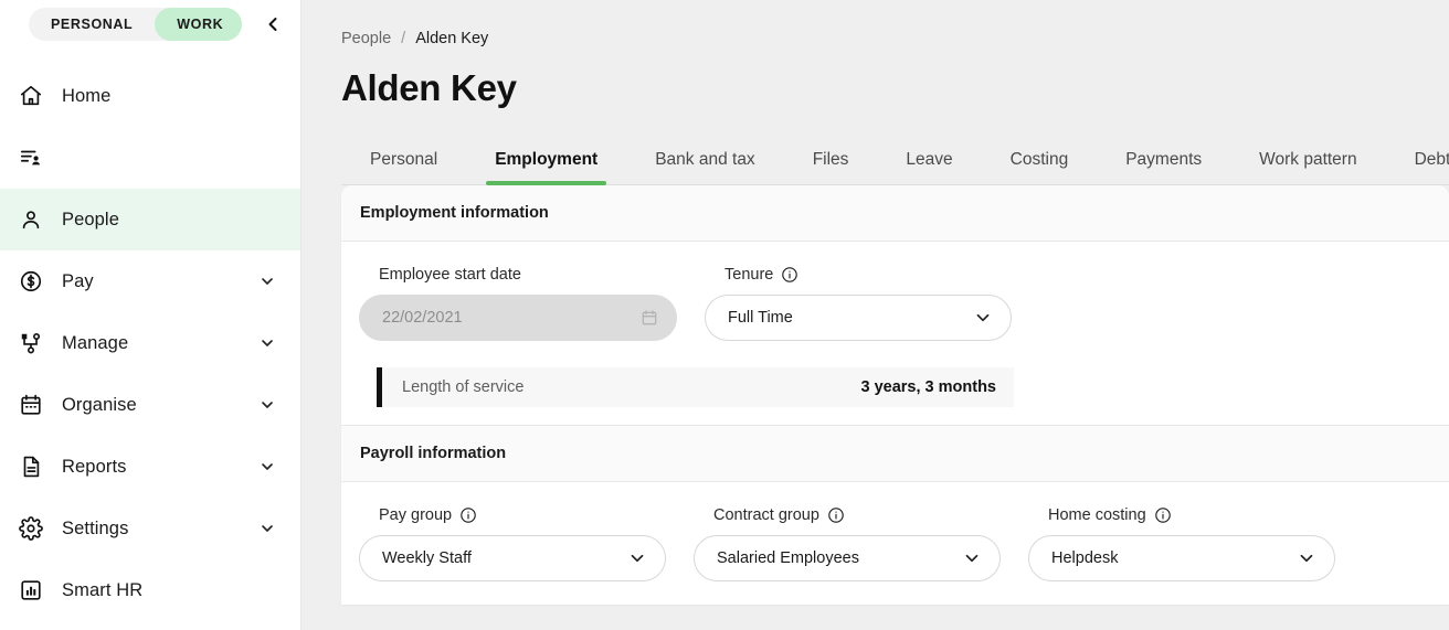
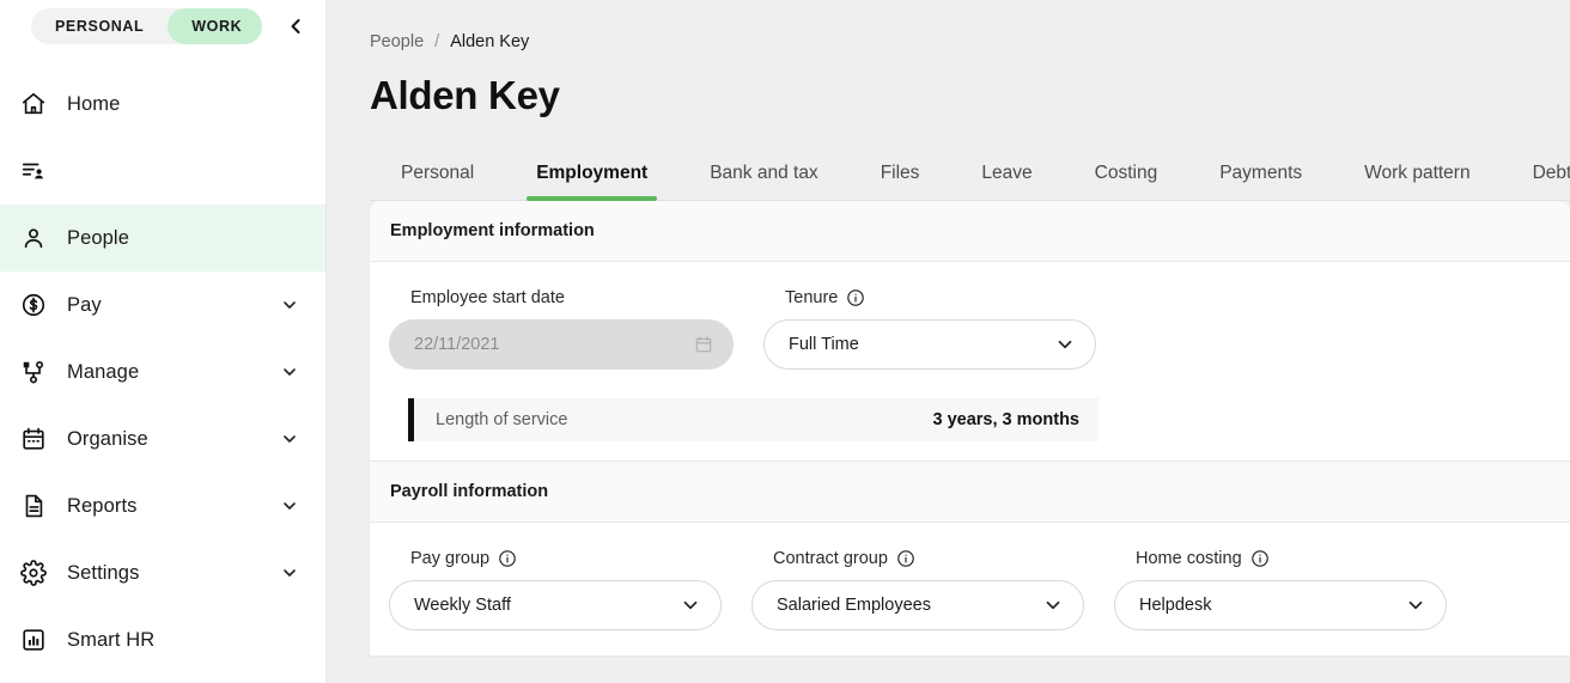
  PERSONAL
  WORK
  Home
  People
  Pay
  Manage
  Organise
  Reports
  Settings
  Smart HR
  People
  /
  Alden Key
  Alden Key
  Personal
  Employment
  Bank and tax
  Files
  Leave
  Costing
  Payments
  Work pattern
  Debt
  Employment information
  Employee start date
- 22/02/2021
+ 22/11/2021
  Tenure
  Full Time
  Length of service
  3 years, 3 months
  Payroll information
  Pay group
  Weekly Staff
  Contract group
  Salaried Employees
  Home costing
  Helpdesk
